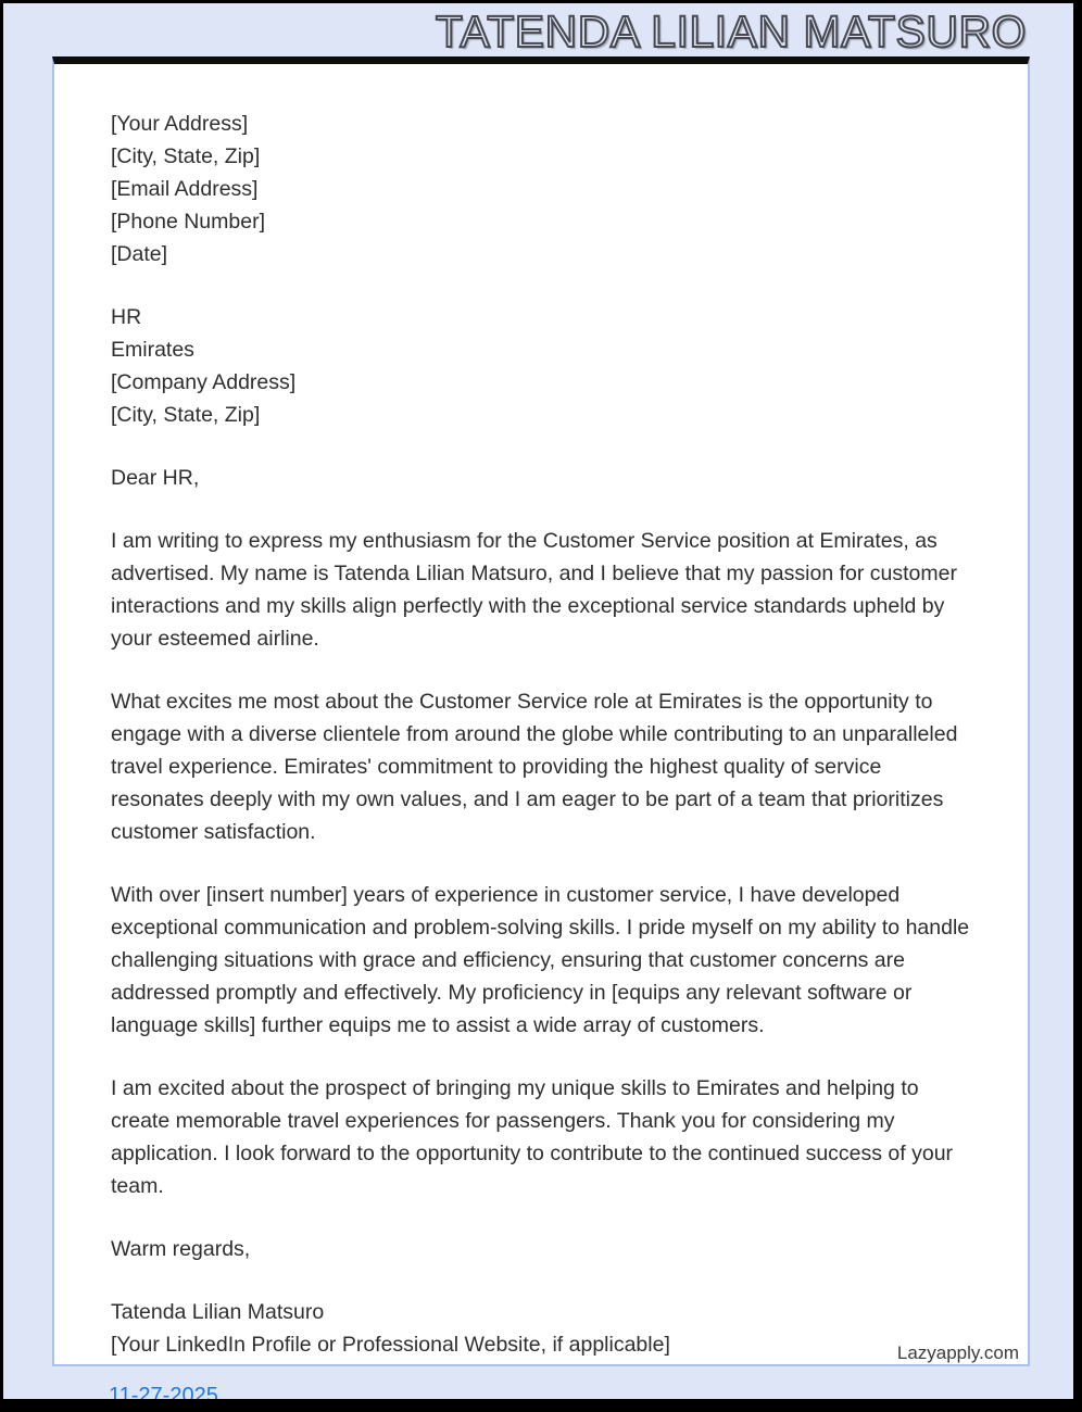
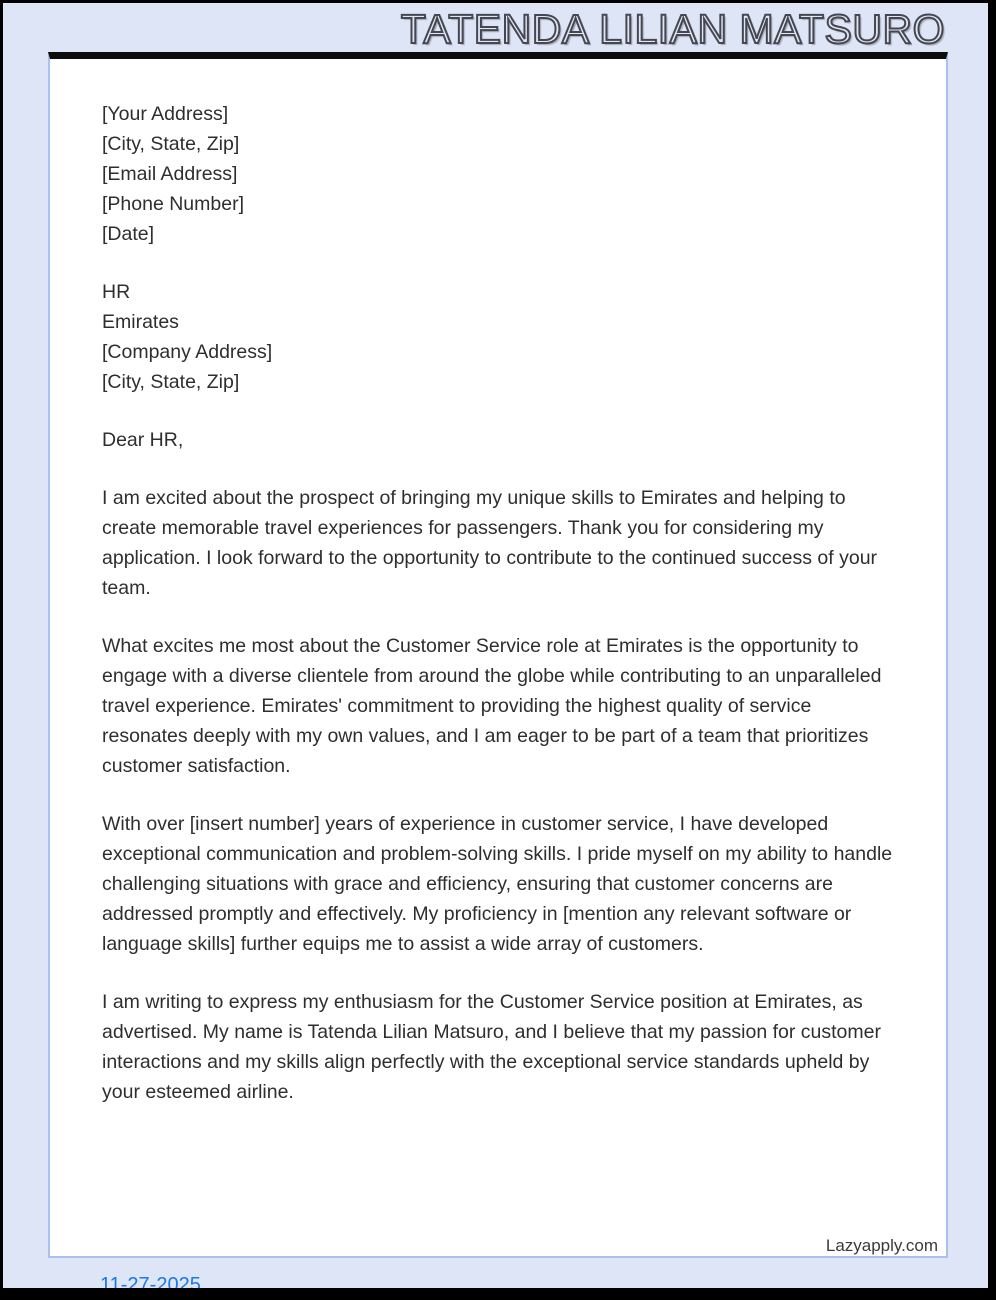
  TATENDA LILIAN MATSURO
  [Your Address]
  [City, State, Zip]
  [Email Address]
  [Phone Number]
  [Date]
  HR
  Emirates
  [Company Address]
  [City, State, Zip]
  Dear HR,
- I am writing to express my enthusiasm for the Customer Service position at Emirates, as advertised. My name is Tatenda Lilian Matsuro, and I believe that my passion for customer interactions and my skills align perfectly with the exceptional service standards upheld by your esteemed airline.
+ I am excited about the prospect of bringing my unique skills to Emirates and helping to create memorable travel experiences for passengers. Thank you for considering my application. I look forward to the opportunity to contribute to the continued success of your team.
  What excites me most about the Customer Service role at Emirates is the opportunity to engage with a diverse clientele from around the globe while contributing to an unparalleled travel experience. Emirates' commitment to providing the highest quality of service resonates deeply with my own values, and I am eager to be part of a team that prioritizes customer satisfaction.
- With over [insert number] years of experience in customer service, I have developed exceptional communication and problem-solving skills. I pride myself on my ability to handle challenging situations with grace and efficiency, ensuring that customer concerns are addressed promptly and effectively. My proficiency in [equips any relevant software or language skills] further equips me to assist a wide array of customers.
+ With over [insert number] years of experience in customer service, I have developed exceptional communication and problem-solving skills. I pride myself on my ability to handle challenging situations with grace and efficiency, ensuring that customer concerns are addressed promptly and effectively. My proficiency in [mention any relevant software or language skills] further equips me to assist a wide array of customers.
- I am excited about the prospect of bringing my unique skills to Emirates and helping to create memorable travel experiences for passengers. Thank you for considering my application. I look forward to the opportunity to contribute to the continued success of your team.
+ I am writing to express my enthusiasm for the Customer Service position at Emirates, as advertised. My name is Tatenda Lilian Matsuro, and I believe that my passion for customer interactions and my skills align perfectly with the exceptional service standards upheld by your esteemed airline.
- Warm regards,
- Tatenda Lilian Matsuro
- [Your LinkedIn Profile or Professional Website, if applicable]
  Lazyapply.com
  11-27-2025
